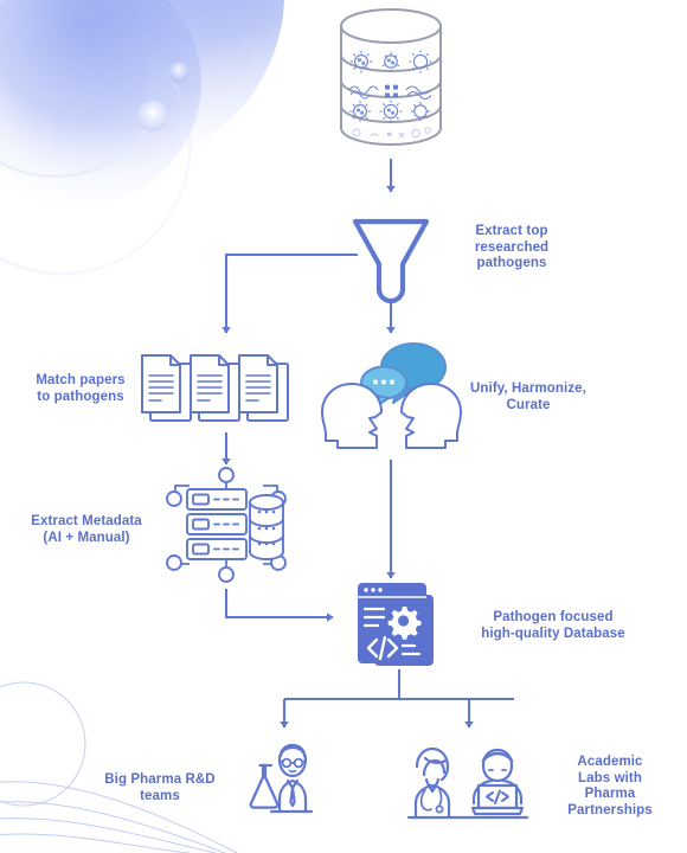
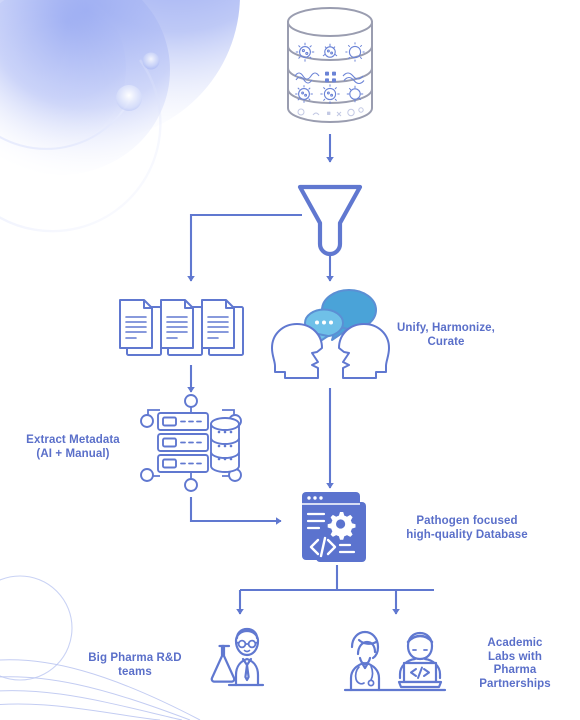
- Extract top
- researched
- pathogens
- Match papers
- to pathogens
  Unify, Harmonize,
  Curate
  Extract Metadata
  (AI + Manual)
  Pathogen focused
  high-quality Database
  Big Pharma R&D
  teams
  Academic
  Labs with
  Pharma
  Partnerships
